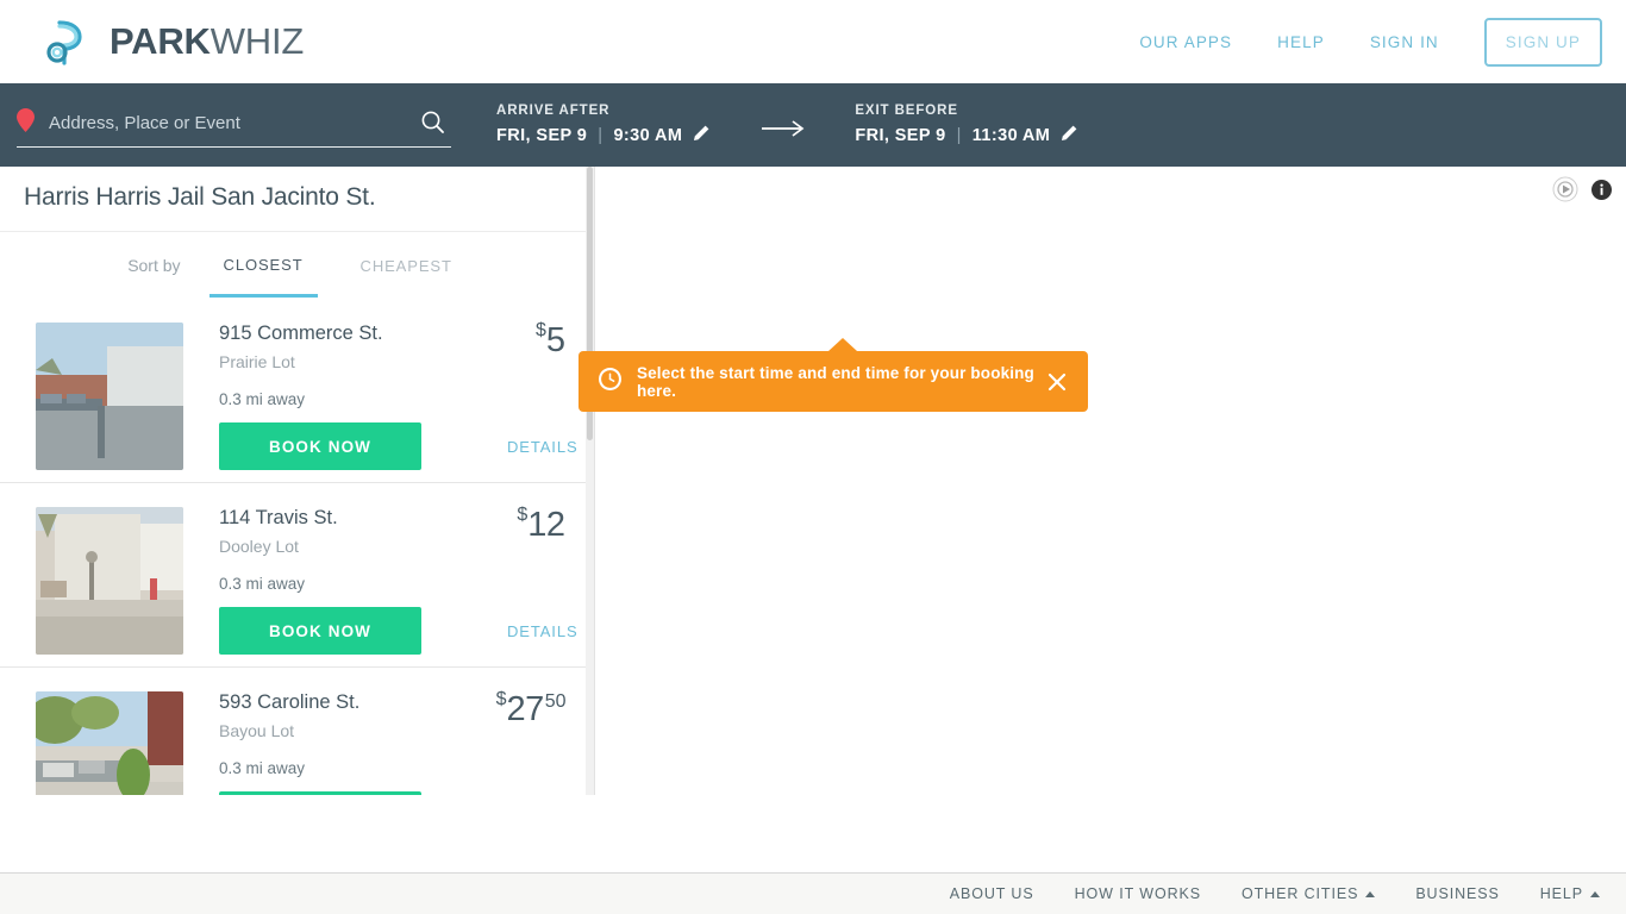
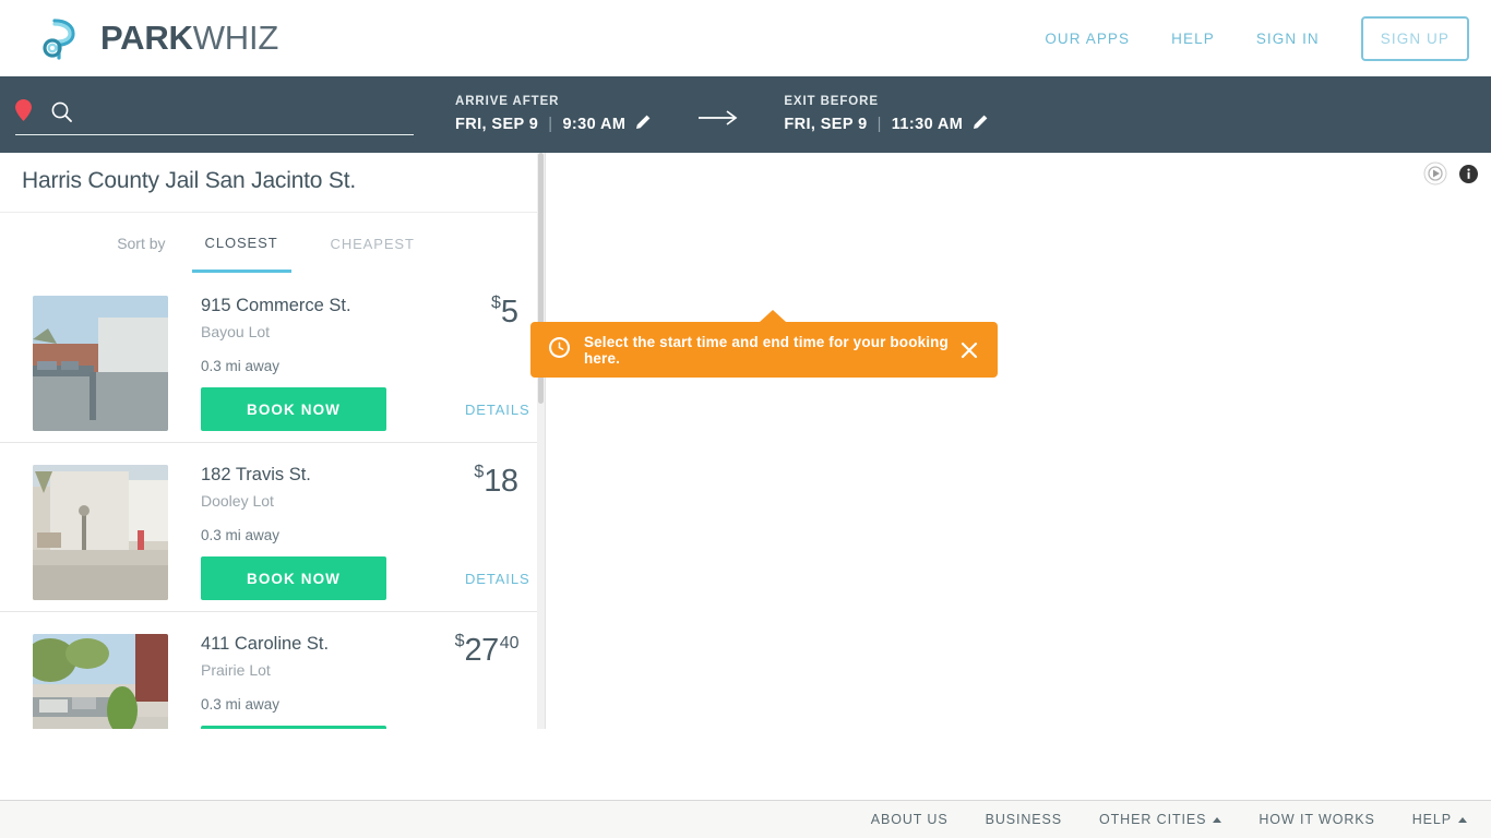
  PARKWHIZ
  OUR APPS
  HELP
  SIGN IN
  SIGN UP
- Address, Place or Event
  ARRIVE AFTER
  FRI, SEP 9
  |
  9:30 AM
  EXIT BEFORE
  FRI, SEP 9
  |
  11:30 AM
- Harris Harris Jail San Jacinto St.
+ Harris County Jail San Jacinto St.
  Sort by
  CLOSEST
  CHEAPEST
  915 Commerce St.
- Prairie Lot
+ Bayou Lot
  0.3 mi away
  BOOK NOW
  DETAILS
  $5
- 114 Travis St.
+ 182 Travis St.
  Dooley Lot
  0.3 mi away
  BOOK NOW
  DETAILS
- $12
+ $18
- 593 Caroline St.
+ 411 Caroline St.
- Bayou Lot
+ Prairie Lot
  0.3 mi away
- $2750
+ $2740
  Select the start time and end time for your booking here.
  ABOUT US
- HOW IT WORKS
+ BUSINESS
  OTHER CITIES
- BUSINESS
+ HOW IT WORKS
  HELP
